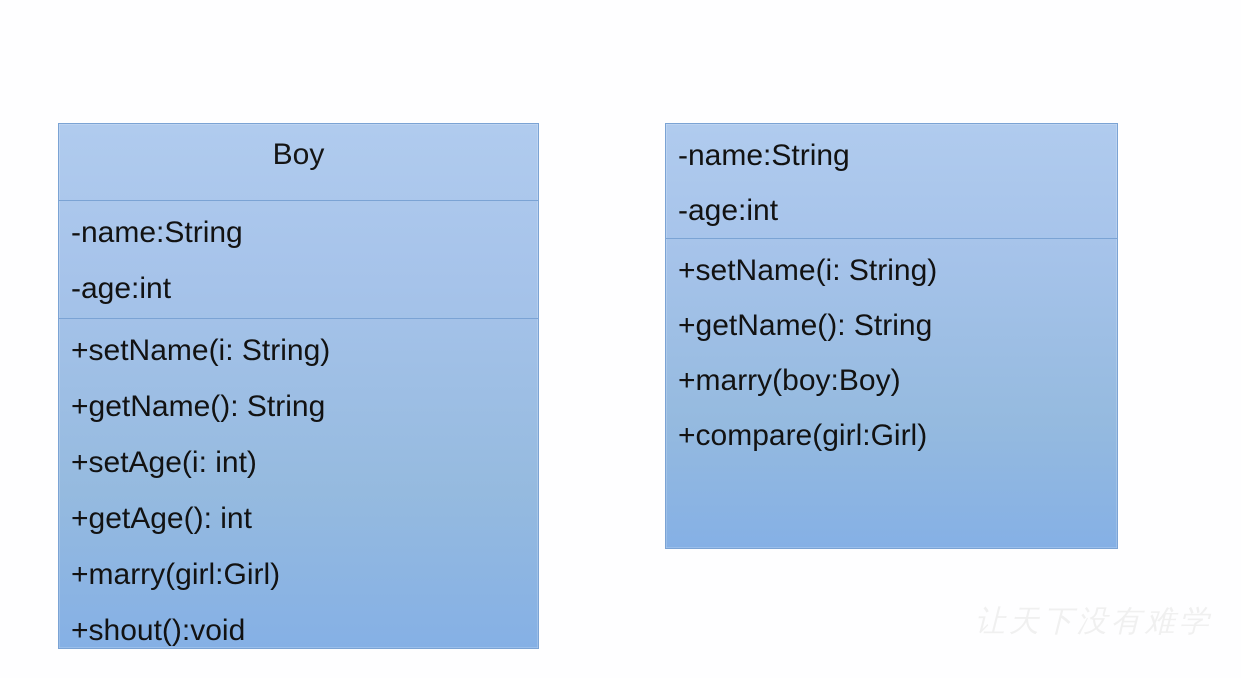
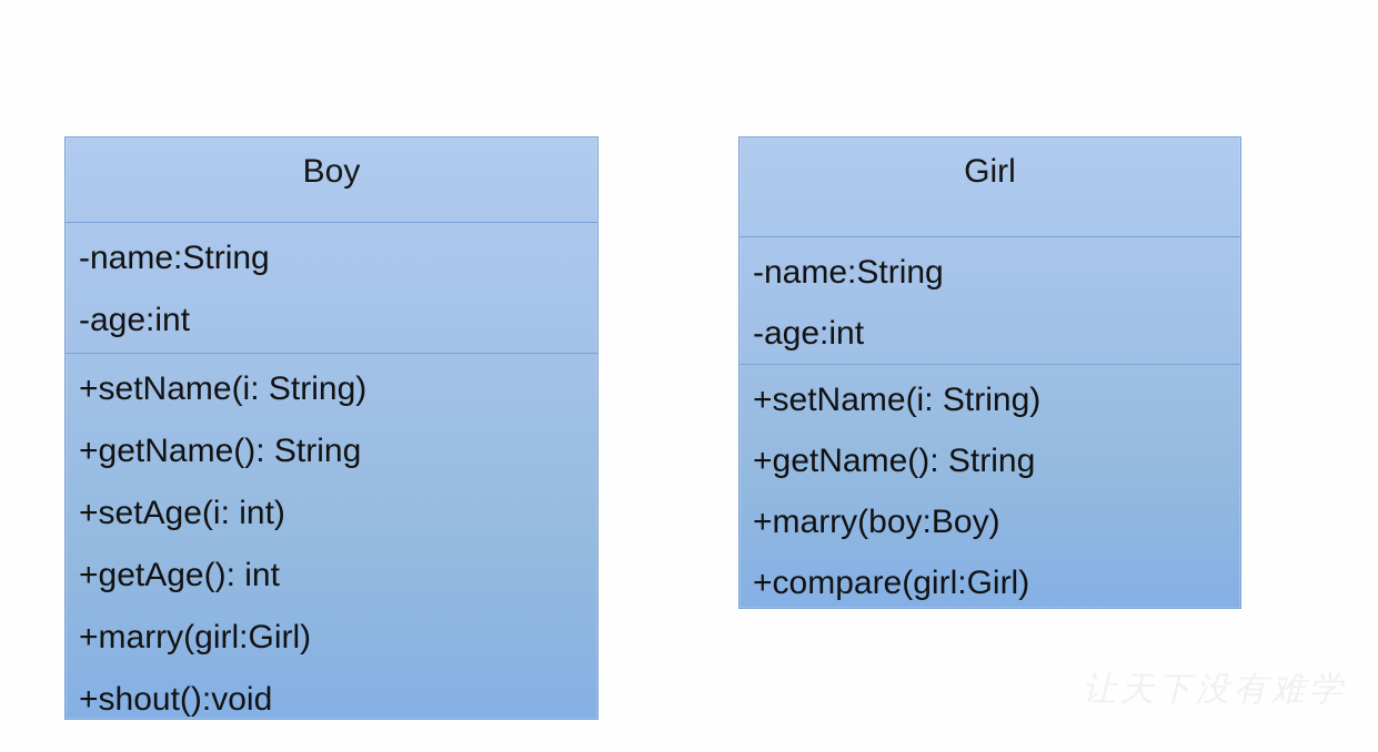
  Boy
  -name:String
  -age:int
  +setName(i: String)
  +getName(): String
  +setAge(i: int)
  +getAge(): int
  +marry(girl:Girl)
  +shout():void
+ Girl
  -name:String
  -age:int
  +setName(i: String)
  +getName(): String
  +marry(boy:Boy)
  +compare(girl:Girl)
